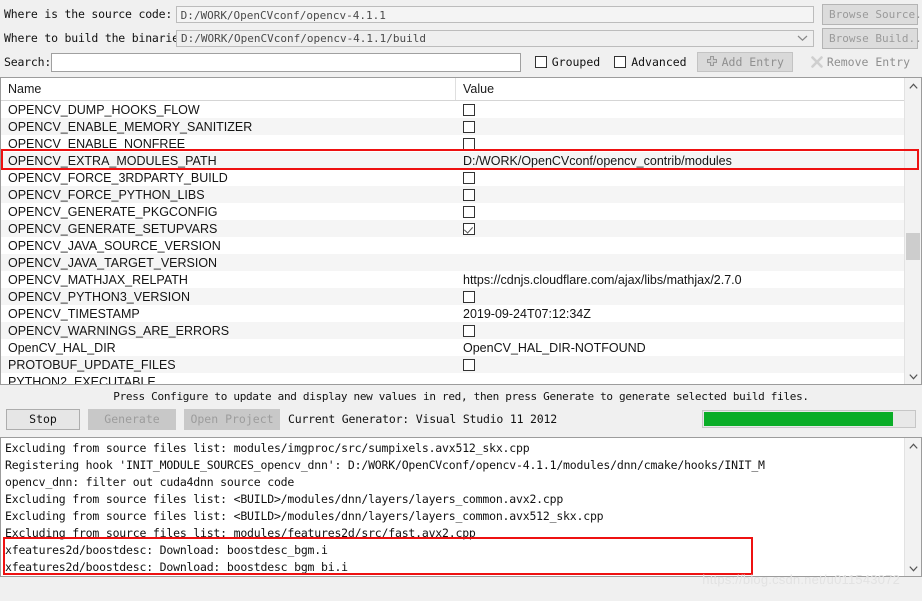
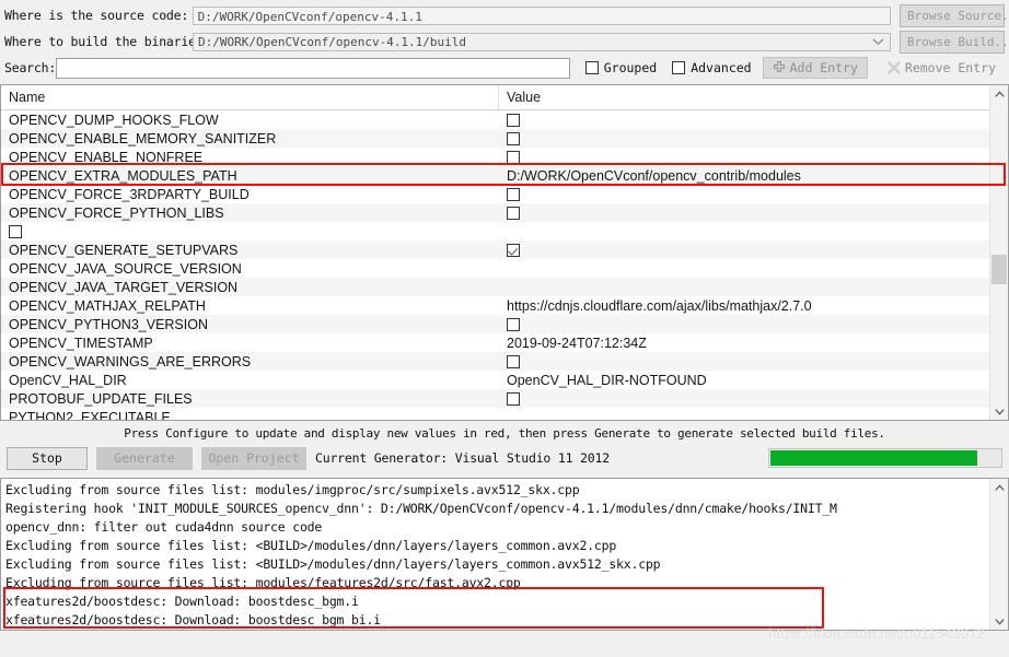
  Where is the source code:
  D:/WORK/OpenCVconf/opencv-4.1.1
  Browse Source.
  Where to build the binari
  D:/WORK/OpenCVconf/opencv-4.1.1/build
  Browse Build..
  Search:
  Grouped
  Advanced
  Add Entry
  Remove Entry
  Name
  Value
  OPENCV_DUMP_HOOKS_FLOW
  OPENCV_ENABLE_MEMORY_SANITIZER
  OPENCV_ENABLE_NONFREE
  OPENCV_EXTRA_MODULES_PATH
  D:/WORK/OpenCVconf/opencv_contrib/modules
  OPENCV_FORCE_3RDPARTY_BUILD
  OPENCV_FORCE_PYTHON_LIBS
- OPENCV_GENERATE_PKGCONFIG
  OPENCV_GENERATE_SETUPVARS
  OPENCV_JAVA_SOURCE_VERSION
  OPENCV_JAVA_TARGET_VERSION
  OPENCV_MATHJAX_RELPATH
  https://cdnjs.cloudflare.com/ajax/libs/mathjax/2.7.0
  OPENCV_PYTHON3_VERSION
  OPENCV_TIMESTAMP
  2019-09-24T07:12:34Z
  OPENCV_WARNINGS_ARE_ERRORS
  OpenCV_HAL_DIR
  OpenCV_HAL_DIR-NOTFOUND
  PROTOBUF_UPDATE_FILES
  PYTHON2_EXECUTABLE
  Press Configure to update and display new values in red, then press Generate to generate selected build files.
  Stop
  Generate
  Open Project
  Current Generator: Visual Studio 11 2012
  Excluding from source files list: modules/imgproc/src/sumpixels.avx512_skx.cpp
  Registering hook 'INIT_MODULE_SOURCES_opencv_dnn': D:/WORK/OpenCVconf/opencv-4.1.1/modules/dnn/cmake/hooks/INIT_M
  opencv_dnn: filter out cuda4dnn source code
  Excluding from source files list: <BUILD>/modules/dnn/layers/layers_common.avx2.cpp
  Excluding from source files list: <BUILD>/modules/dnn/layers/layers_common.avx512_skx.cpp
  Excluding from source files list: modules/features2d/src/fast.avx2.cpp
  xfeatures2d/boostdesc: Download: boostdesc_bgm.i
  xfeatures2d/boostdesc: Download: boostdesc_bgm_bi.i
  https://blog.csdn.net/u011543072
